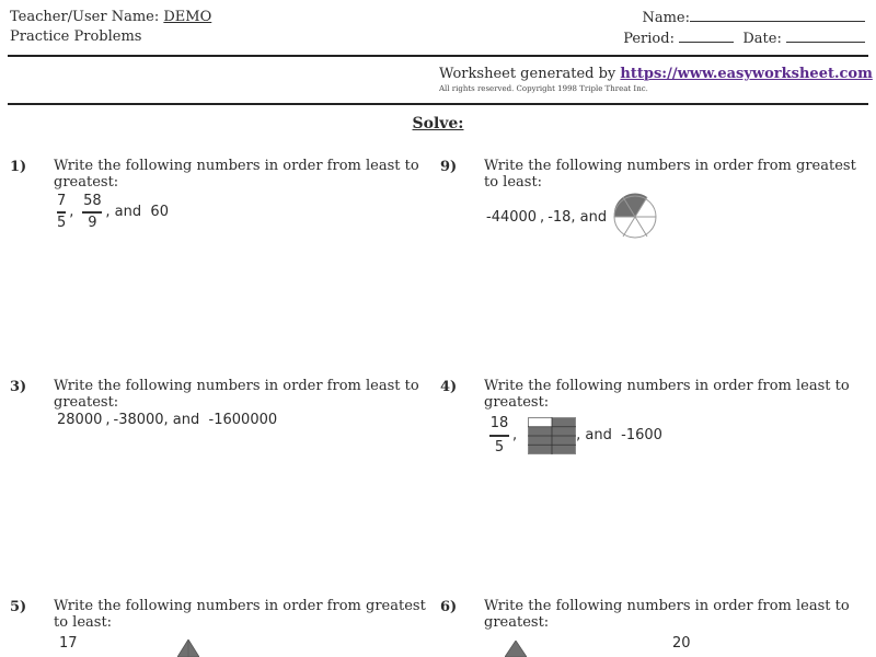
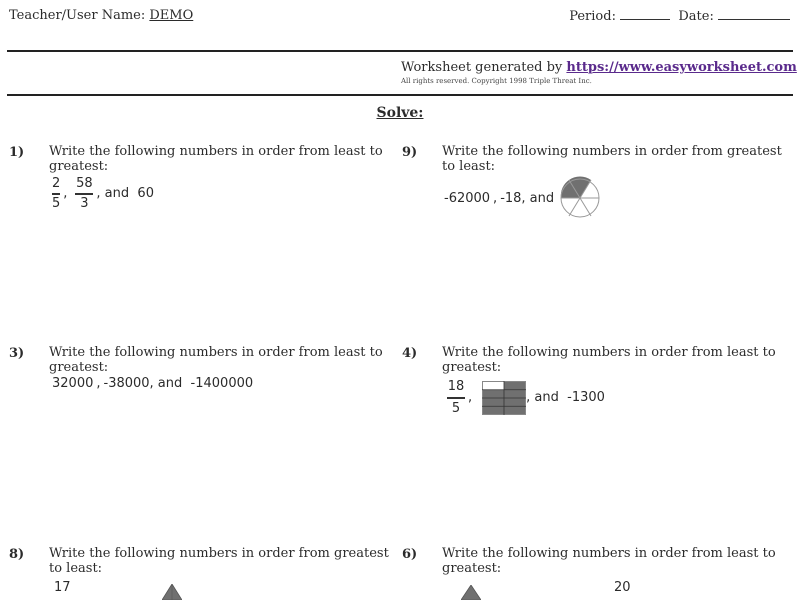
  Teacher/User Name: DEMO
- Practice Problems
- Name:
  Period: Date:
  Worksheet generated by https://www.easyworksheet.com
  All rights reserved. Copyright 1998 Triple Threat Inc.
  Solve:
  1)
  Write the following numbers in order from least to greatest:
- 7
+ 2
  5
  ,
  58
- 9
+ 3
  , and
  60
  9)
  Write the following numbers in order from greatest to least:
- -44000
+ -62000
  ,
  -18
  , and
  3)
  Write the following numbers in order from least to greatest:
- 28000
+ 32000
  ,
  -38000
  , and
- -1600000
+ -1400000
  4)
  Write the following numbers in order from least to greatest:
  18
  5
  ,
  , and
- -1600
+ -1300
- 5)
+ 8)
  Write the following numbers in order from greatest to least:
  17
  6)
  Write the following numbers in order from least to greatest:
  20
